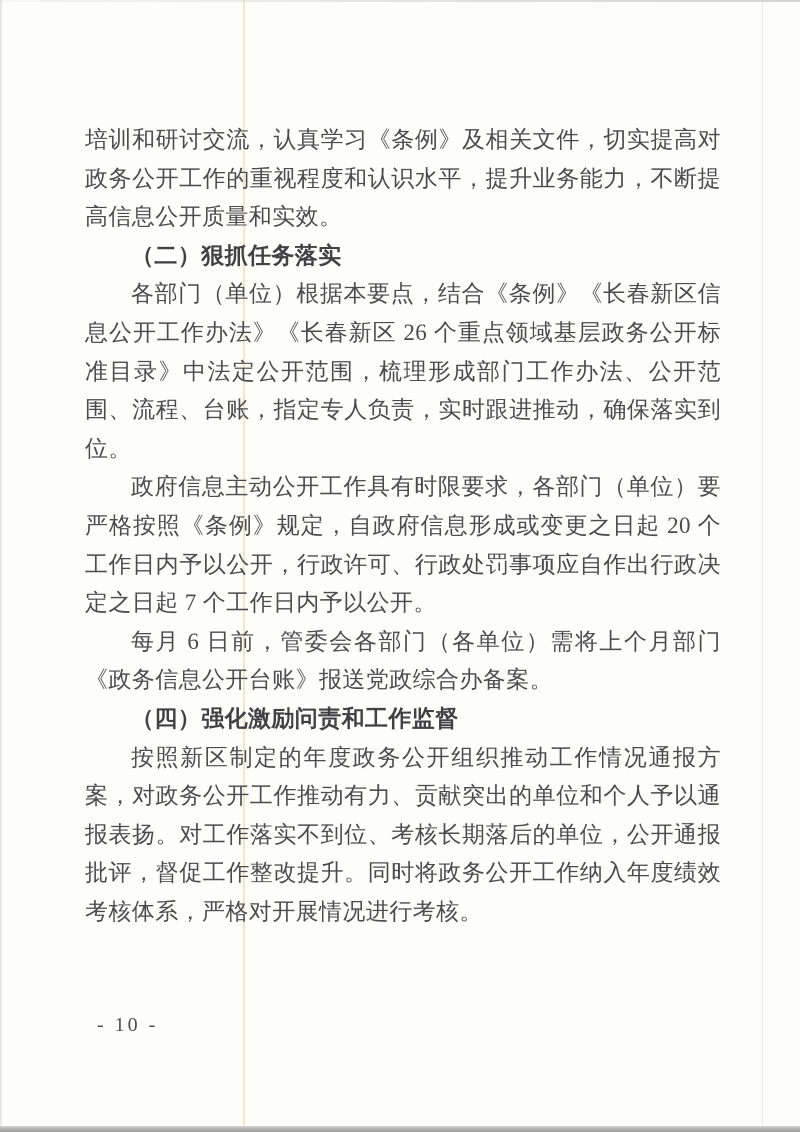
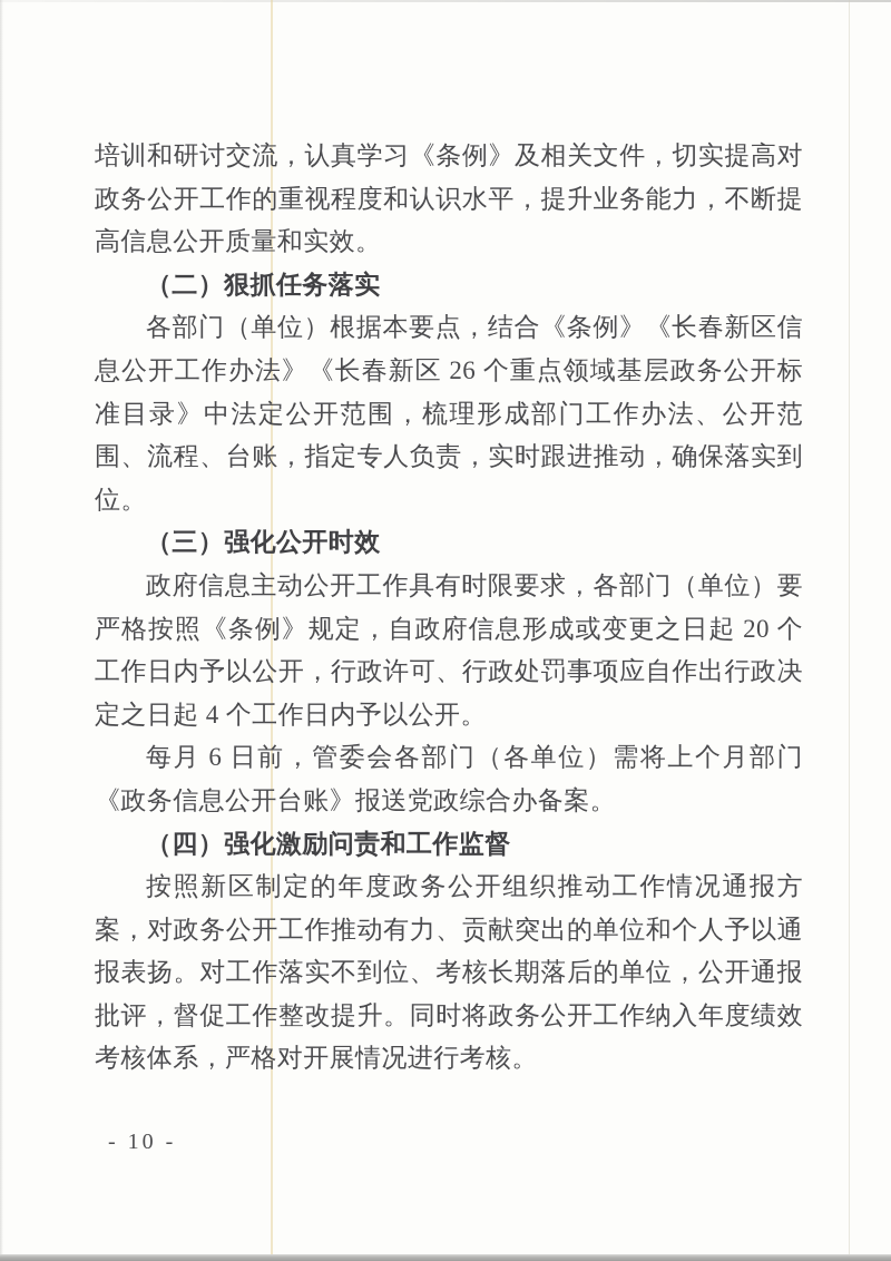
  培训和研讨交流，认真学习《条例》及相关文件，切实提高对政务公开工作的重视程度和认识水平，提升业务能力，不断提高信息公开质量和实效。
  （二）狠抓任务落实
  各部门（单位）根据本要点，结合《条例》《长春新区信息公开工作办法》《长春新区 26 个重点领域基层政务公开标准目录》中法定公开范围，梳理形成部门工作办法、公开范围、流程、台账，指定专人负责，实时跟进推动，确保落实到位。
+ （三）强化公开时效
- 政府信息主动公开工作具有时限要求，各部门（单位）要严格按照《条例》规定，自政府信息形成或变更之日起 20 个工作日内予以公开，行政许可、行政处罚事项应自作出行政决定之日起 7 个工作日内予以公开。
+ 政府信息主动公开工作具有时限要求，各部门（单位）要严格按照《条例》规定，自政府信息形成或变更之日起 20 个工作日内予以公开，行政许可、行政处罚事项应自作出行政决定之日起 4 个工作日内予以公开。
  每月 6 日前，管委会各部门（各单位）需将上个月部门《政务信息公开台账》报送党政综合办备案。
  （四）强化激励问责和工作监督
  按照新区制定的年度政务公开组织推动工作情况通报方案，对政务公开工作推动有力、贡献突出的单位和个人予以通报表扬。对工作落实不到位、考核长期落后的单位，公开通报批评，督促工作整改提升。同时将政务公开工作纳入年度绩效考核体系，严格对开展情况进行考核。
  - 10 -
